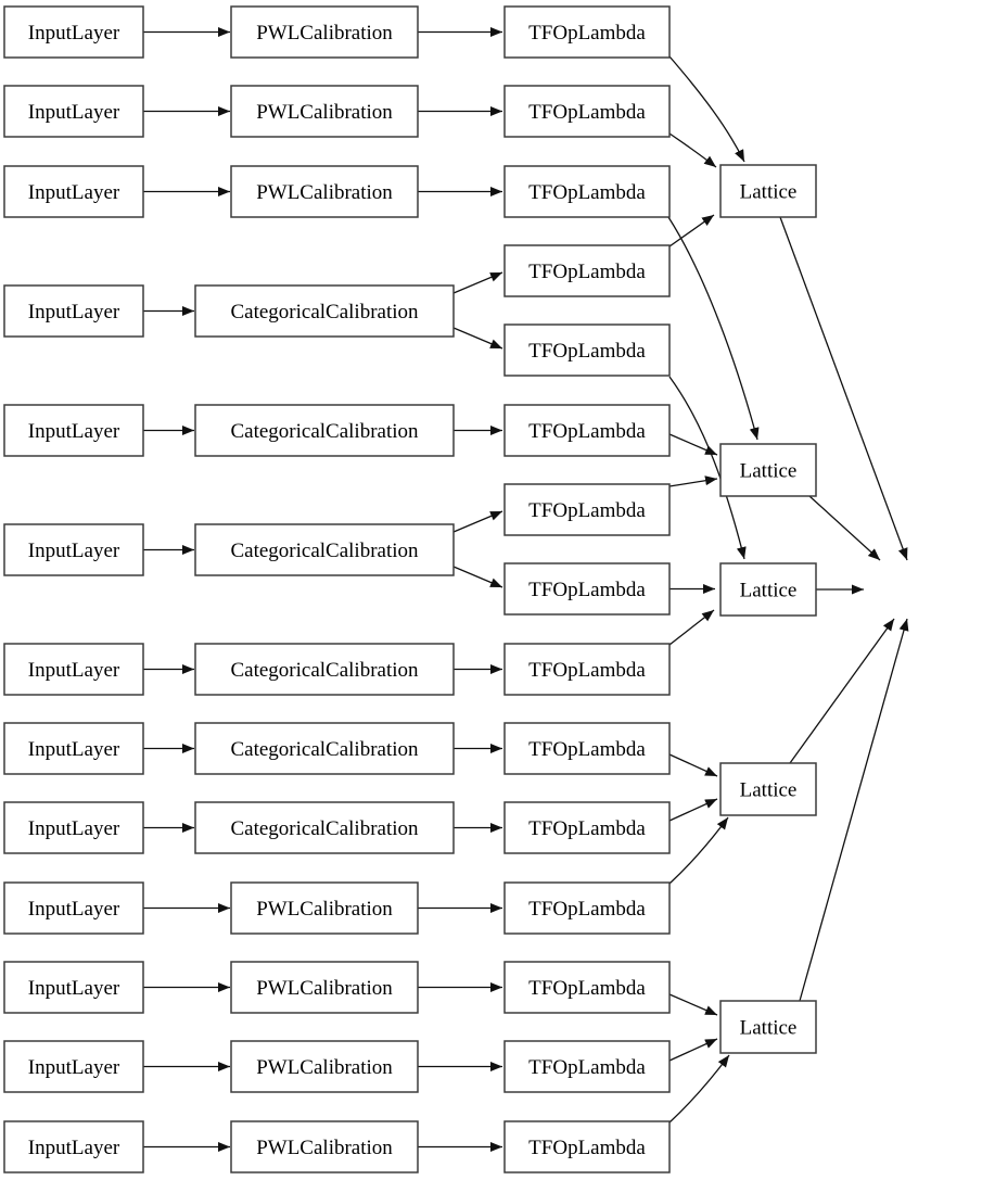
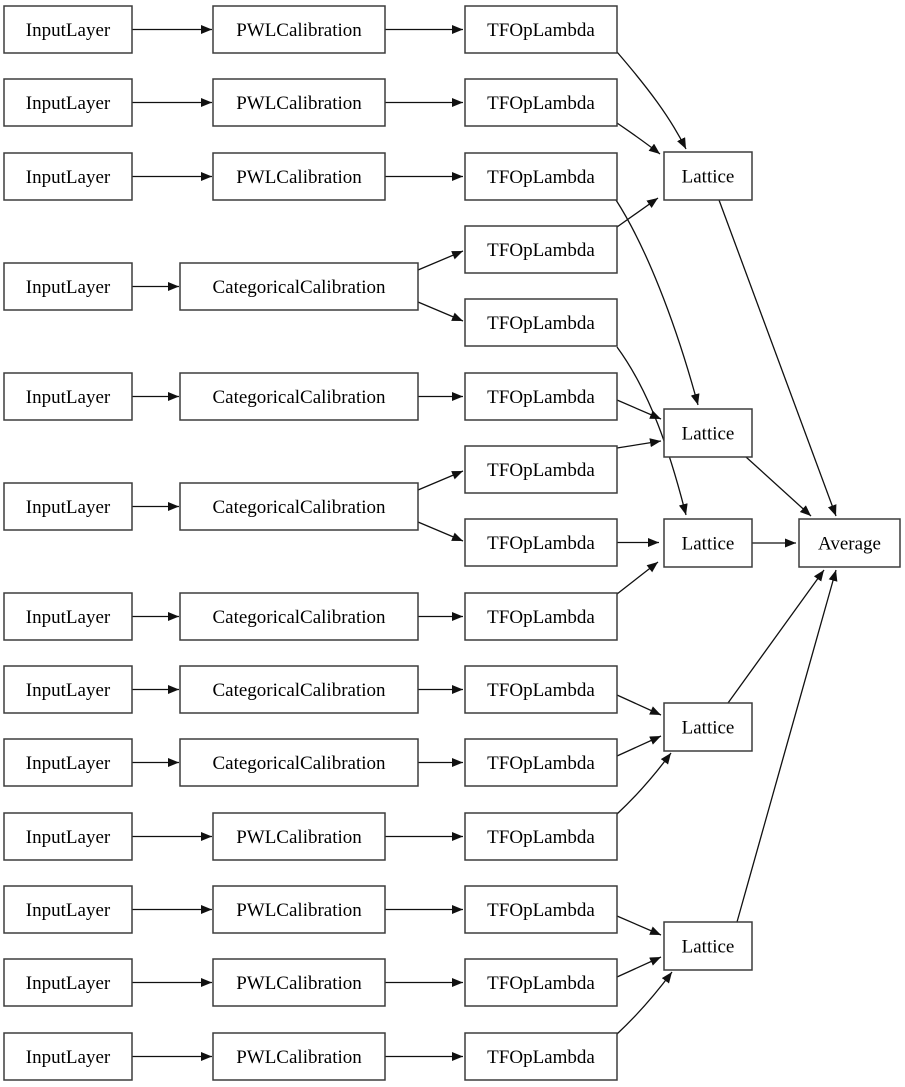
  InputLayer
  InputLayer
  InputLayer
  InputLayer
  InputLayer
  InputLayer
  InputLayer
  InputLayer
  InputLayer
  InputLayer
  InputLayer
  InputLayer
  InputLayer
  PWLCalibration
  PWLCalibration
  PWLCalibration
  PWLCalibration
  PWLCalibration
  PWLCalibration
  PWLCalibration
  CategoricalCalibration
  CategoricalCalibration
  CategoricalCalibration
  CategoricalCalibration
  CategoricalCalibration
  CategoricalCalibration
  TFOpLambda
  TFOpLambda
  TFOpLambda
  TFOpLambda
  TFOpLambda
  TFOpLambda
  TFOpLambda
  TFOpLambda
  TFOpLambda
  TFOpLambda
  TFOpLambda
  TFOpLambda
  TFOpLambda
  TFOpLambda
  TFOpLambda
  Lattice
  Lattice
  Lattice
  Lattice
  Lattice
+ Average
